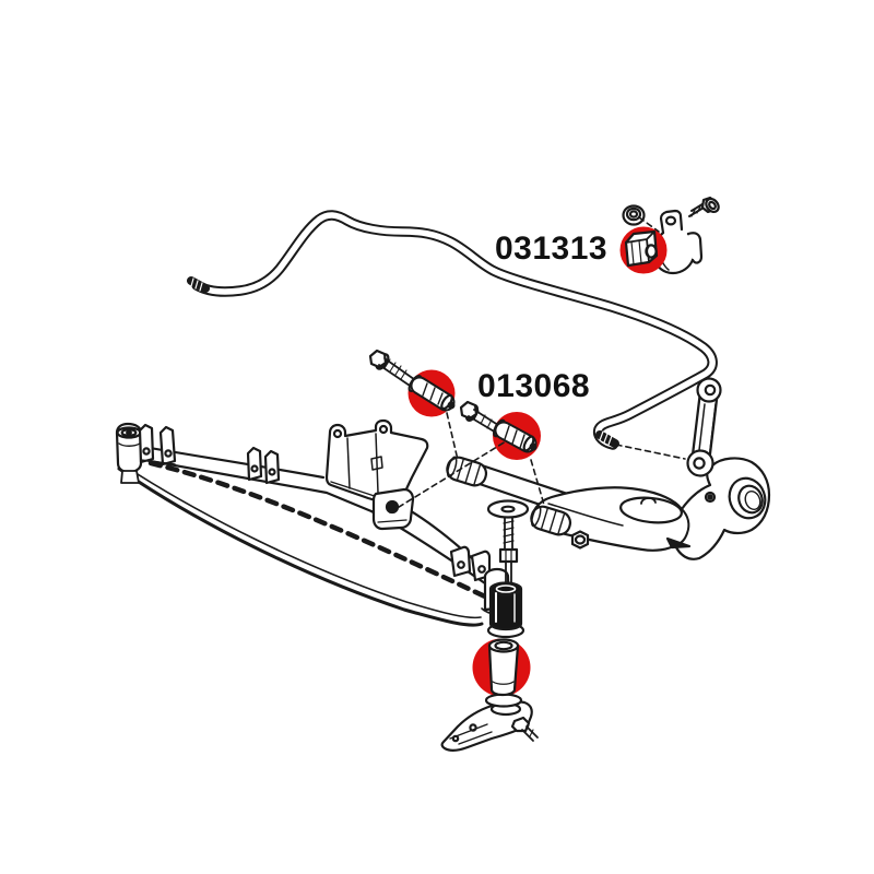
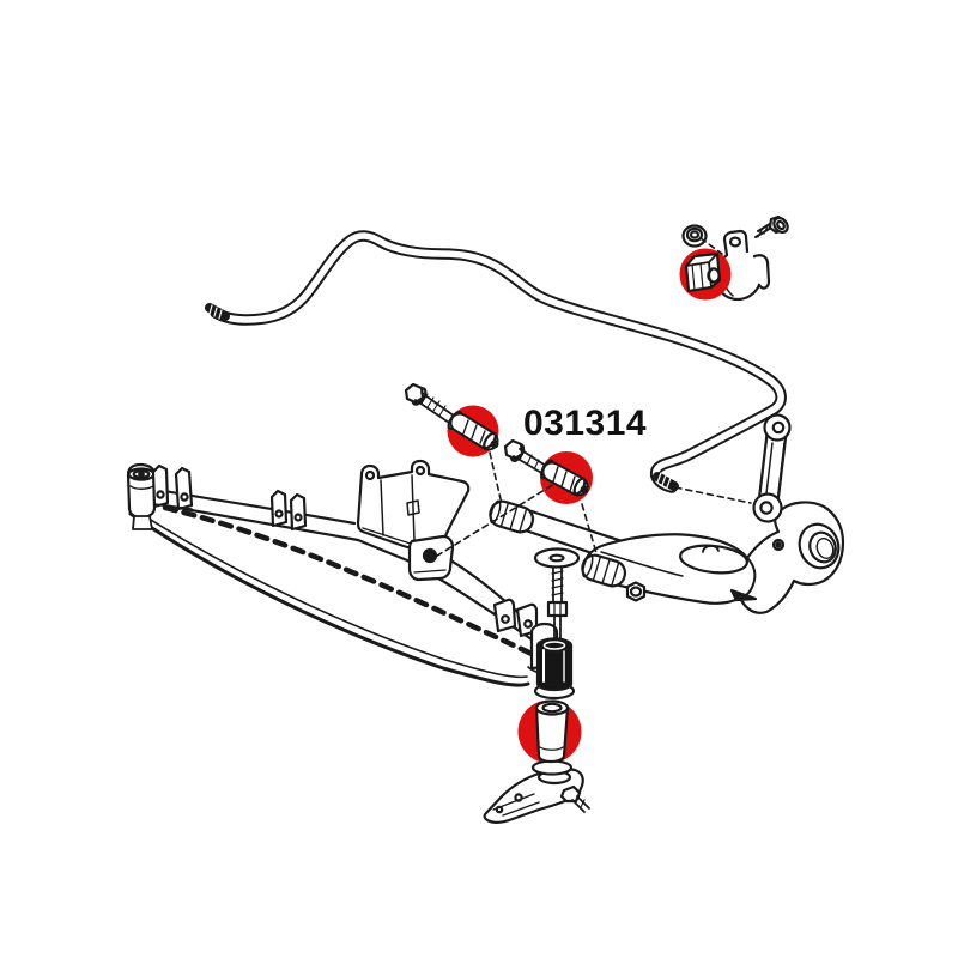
- 031313
- 013068
+ 031314
